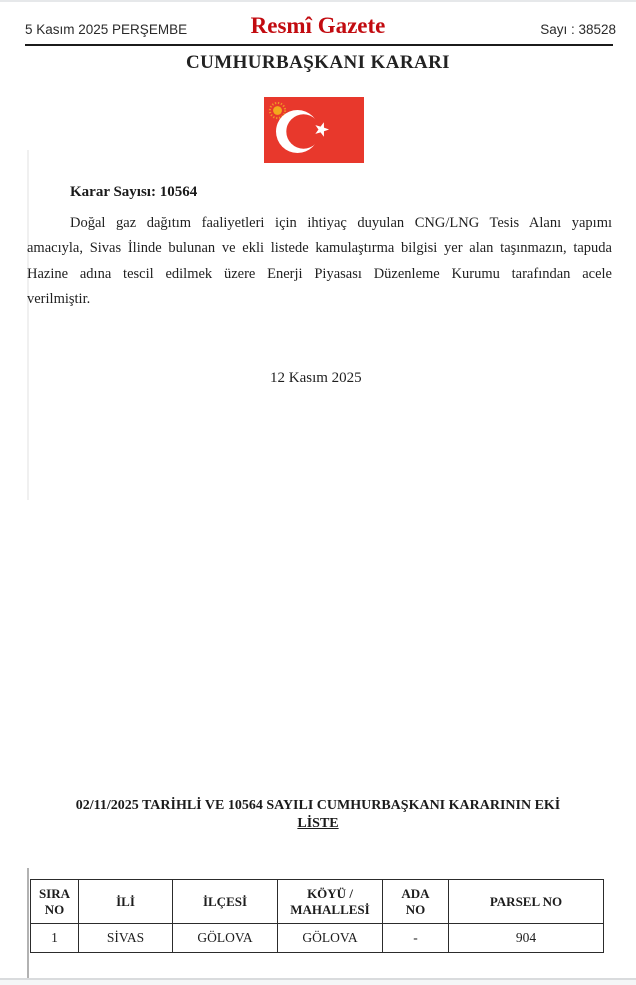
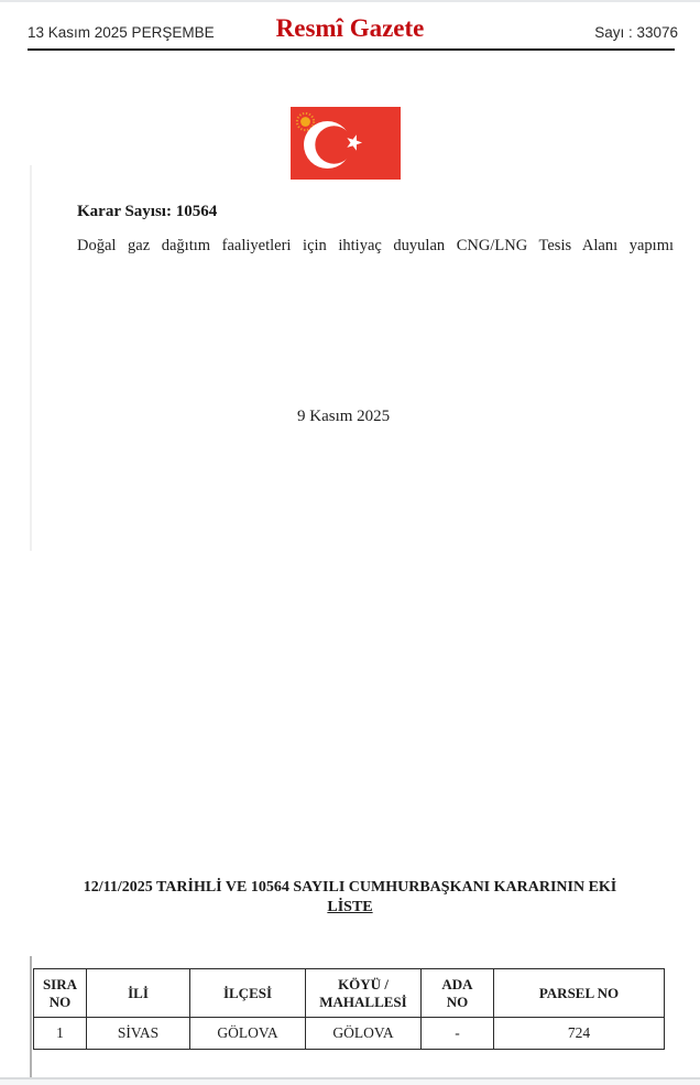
- 5 Kasım 2025 PERŞEMBE
+ 13 Kasım 2025 PERŞEMBE
  Resmî Gazete
- Sayı : 38528
+ Sayı : 33076
- CUMHURBAŞKANI KARARI
  Karar Sayısı: 10564
  Doğal gaz dağıtım faaliyetleri için ihtiyaç duyulan CNG/LNG Tesis Alanı yapımı
- amacıyla, Sivas İlinde bulunan ve ekli listede kamulaştırma bilgisi yer alan taşınmazın, tapuda
- Hazine adına tescil edilmek üzere Enerji Piyasası Düzenleme Kurumu tarafından acele
- verilmiştir.
- 12 Kasım 2025
+ 9 Kasım 2025
- 02/11/2025 TARİHLİ VE 10564 SAYILI CUMHURBAŞKANI KARARININ EKİ
+ 12/11/2025 TARİHLİ VE 10564 SAYILI CUMHURBAŞKANI KARARININ EKİ
  LİSTE
  SIRA NO	İLİ	İLÇESİ	KÖYÜ / MAHALLESİ	ADA NO	PARSEL NO
- 1	SİVAS	GÖLOVA	GÖLOVA	-	904
+ 1	SİVAS	GÖLOVA	GÖLOVA	-	724
